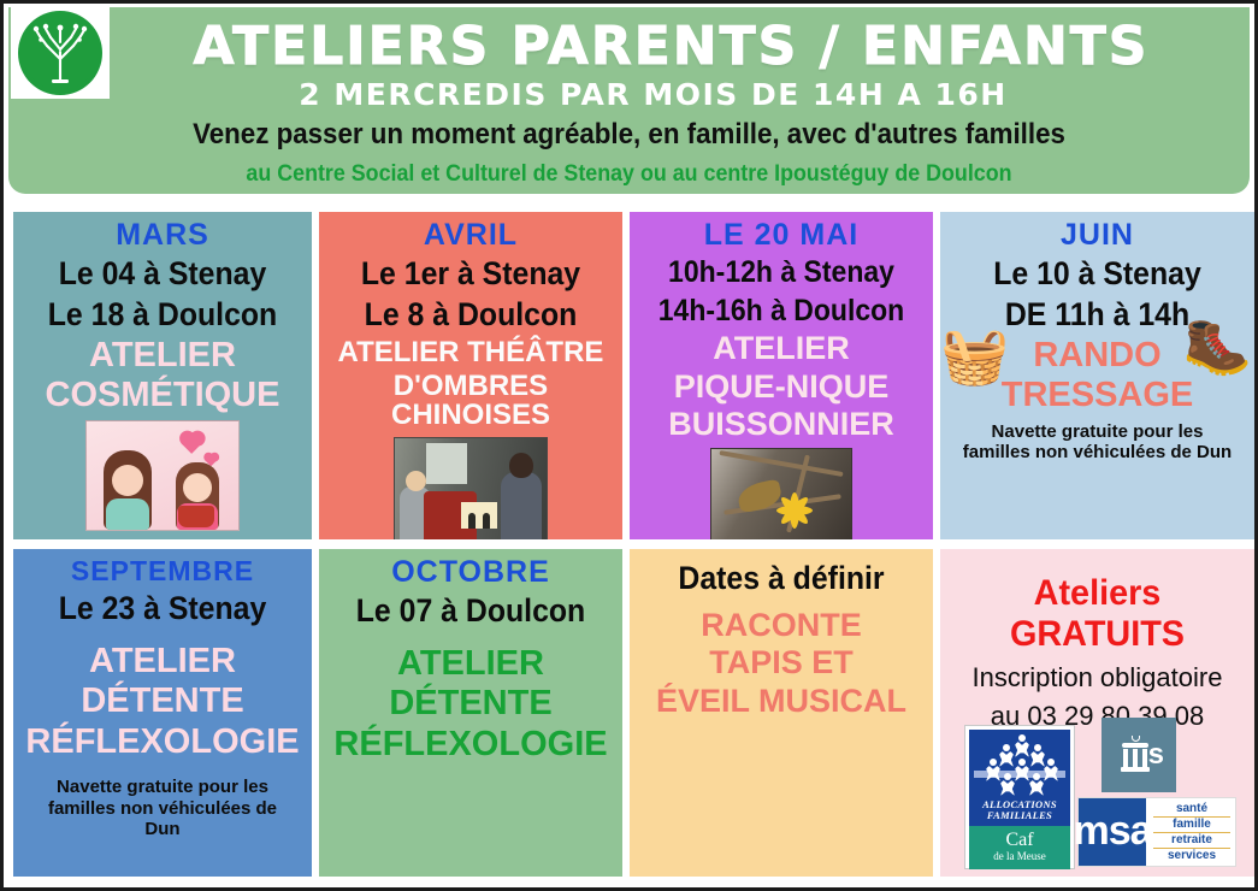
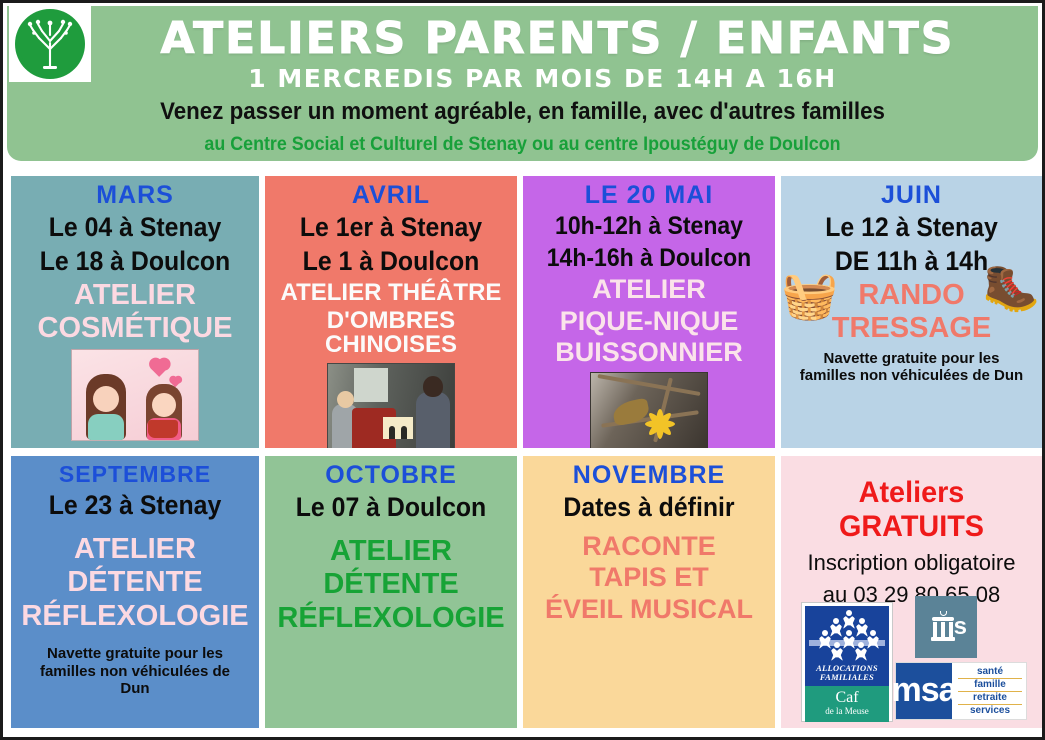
  ATELIERS PARENTS / ENFANTS
- 2 MERCREDIS PAR MOIS DE 14H A 16H
+ 1 MERCREDIS PAR MOIS DE 14H A 16H
  Venez passer un moment agréable, en famille, avec d'autres familles
  au Centre Social et Culturel de Stenay ou au centre Ipoustéguy de Doulcon
  MARS
  Le 04 à Stenay
  Le 18 à Doulcon
  ATELIER
  COSMÉTIQUE
  AVRIL
  Le 1er à Stenay
- Le 8 à Doulcon
+ Le 1 à Doulcon
  ATELIER THÉÂTRE
  D'OMBRES CHINOISES
  LE 20 MAI
  10h-12h à Stenay
  14h-16h à Doulcon
  ATELIER
  PIQUE-NIQUE
  BUISSONNIER
  JUIN
- Le 10 à Stenay
+ Le 12 à Stenay
  DE 11h à 14h
  RANDO
  TRESSAGE
  Navette gratuite pour les familles non véhiculées de Dun
  🧺
  🥾
  SEPTEMBRE
  Le 23 à Stenay
  ATELIER
  DÉTENTE
  RÉFLEXOLOGIE
  Navette gratuite pour les familles non véhiculées de Dun
  OCTOBRE
  Le 07 à Doulcon
  ATELIER
  DÉTENTE
  RÉFLEXOLOGIE
+ NOVEMBRE
  Dates à définir
  RACONTE
  TAPIS ET
  ÉVEIL MUSICAL
  Ateliers GRATUITS
  Inscription obligatoire
- au 03 29 80 39 08
+ au 03 29 80 65 08
  ALLOCATIONS
  FAMILIALES
  Caf
  de la Meuse
  s
  msa
  santé
  famille
  retraite
  services
